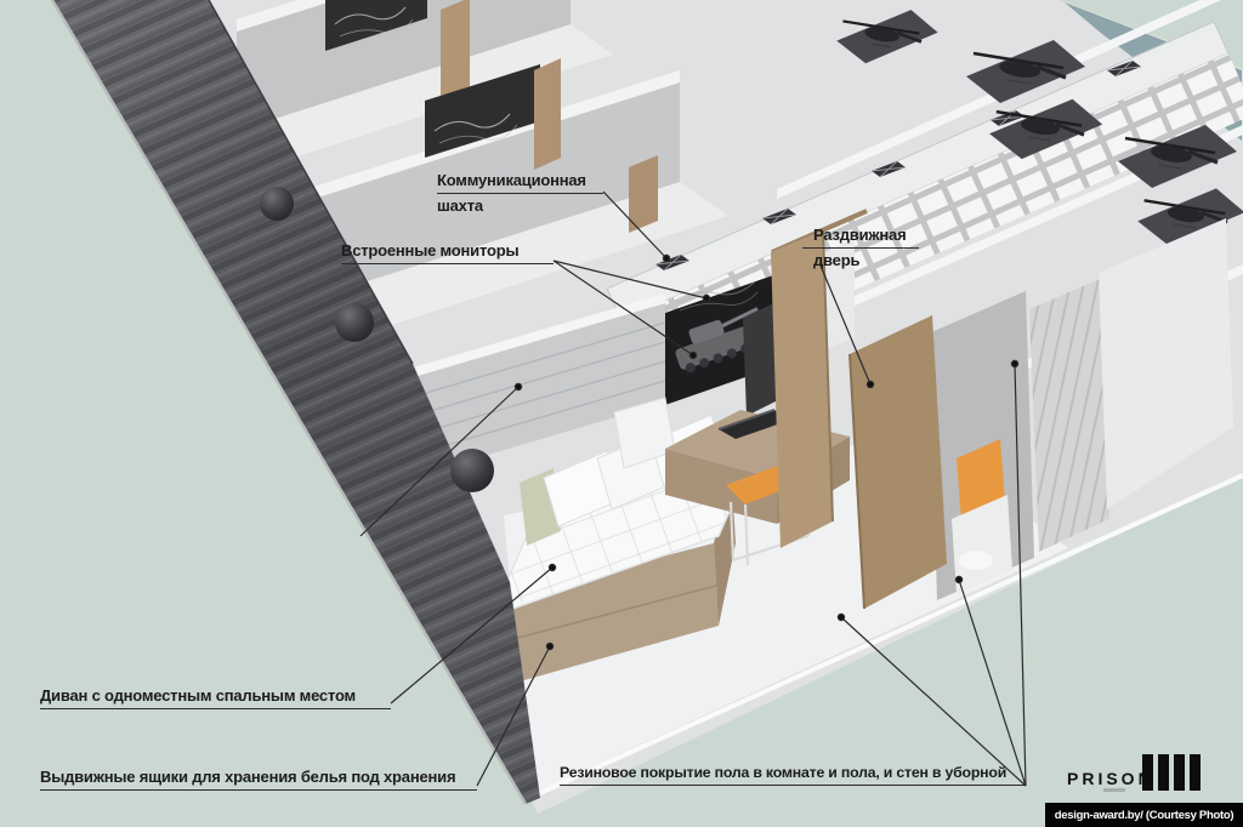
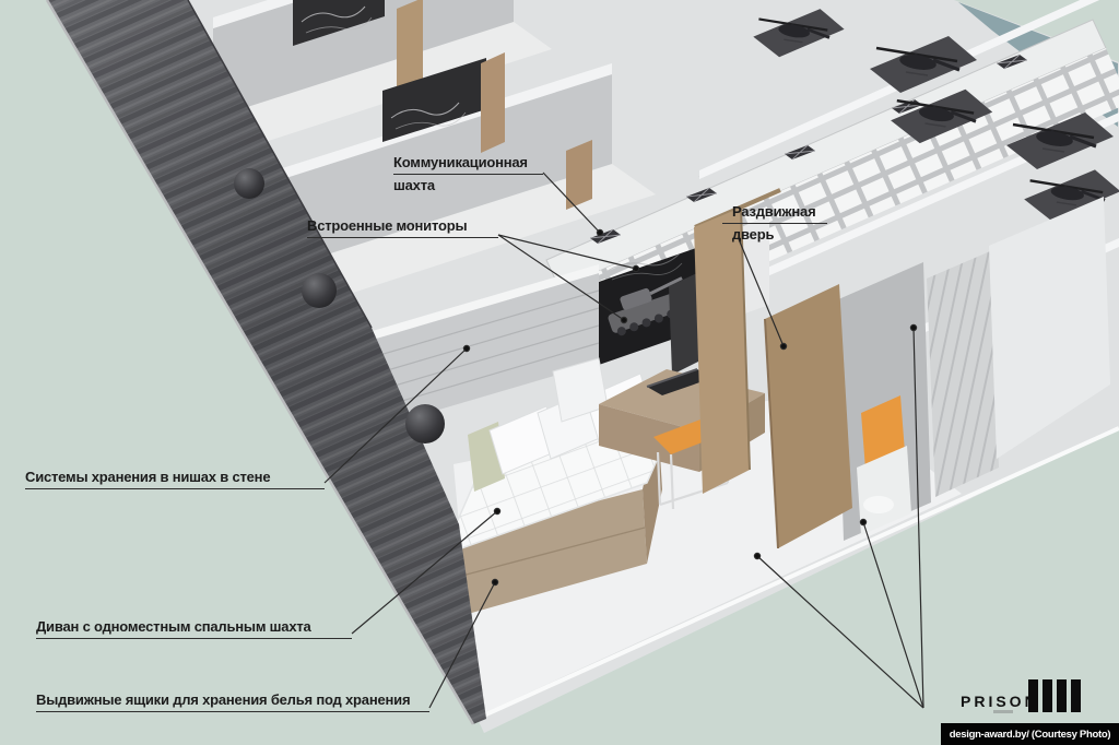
  Коммуникационная
  шахта
  Встроенные мониторы
  Раздвижная
  дверь
+ Системы хранения в нишах в стене
- Диван с одноместным спальным местом
+ Диван с одноместным спальным шахта
  Выдвижные ящики для хранения белья под хранения
- Резиновое покрытие пола в комнате и пола, и стен в уборной
  PRISO
  design-award.by/ (Courtesy Photo)
